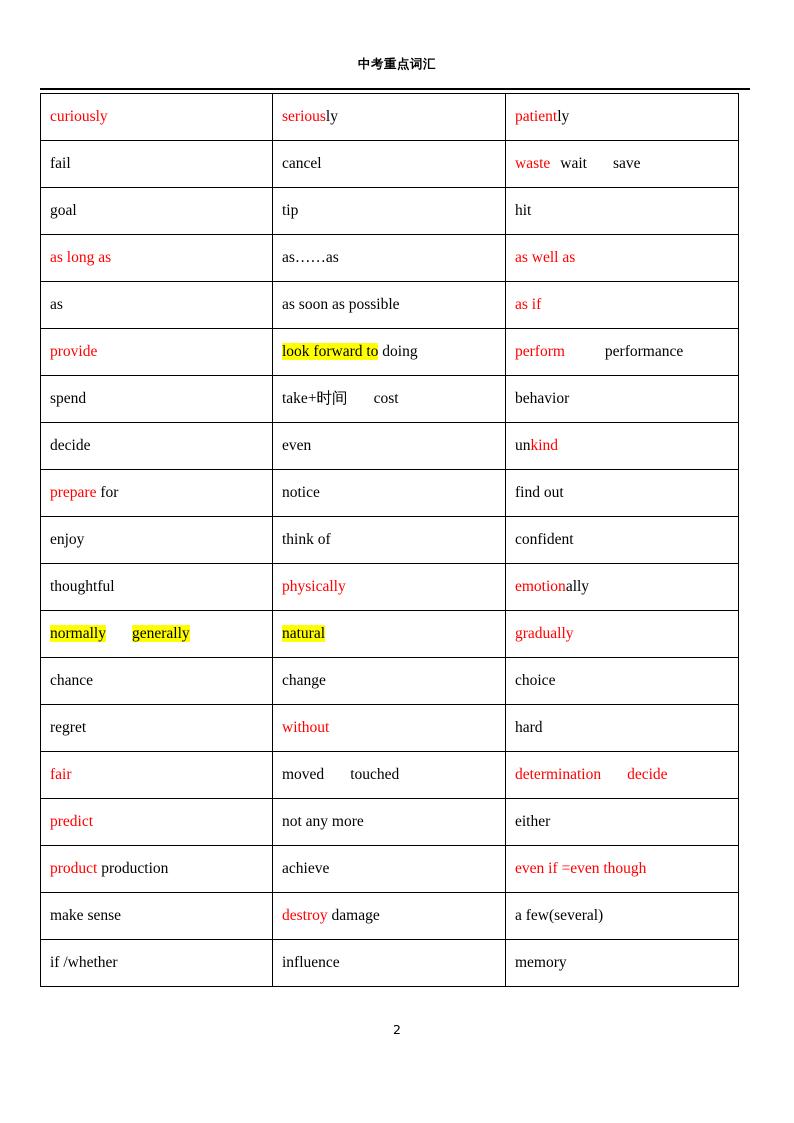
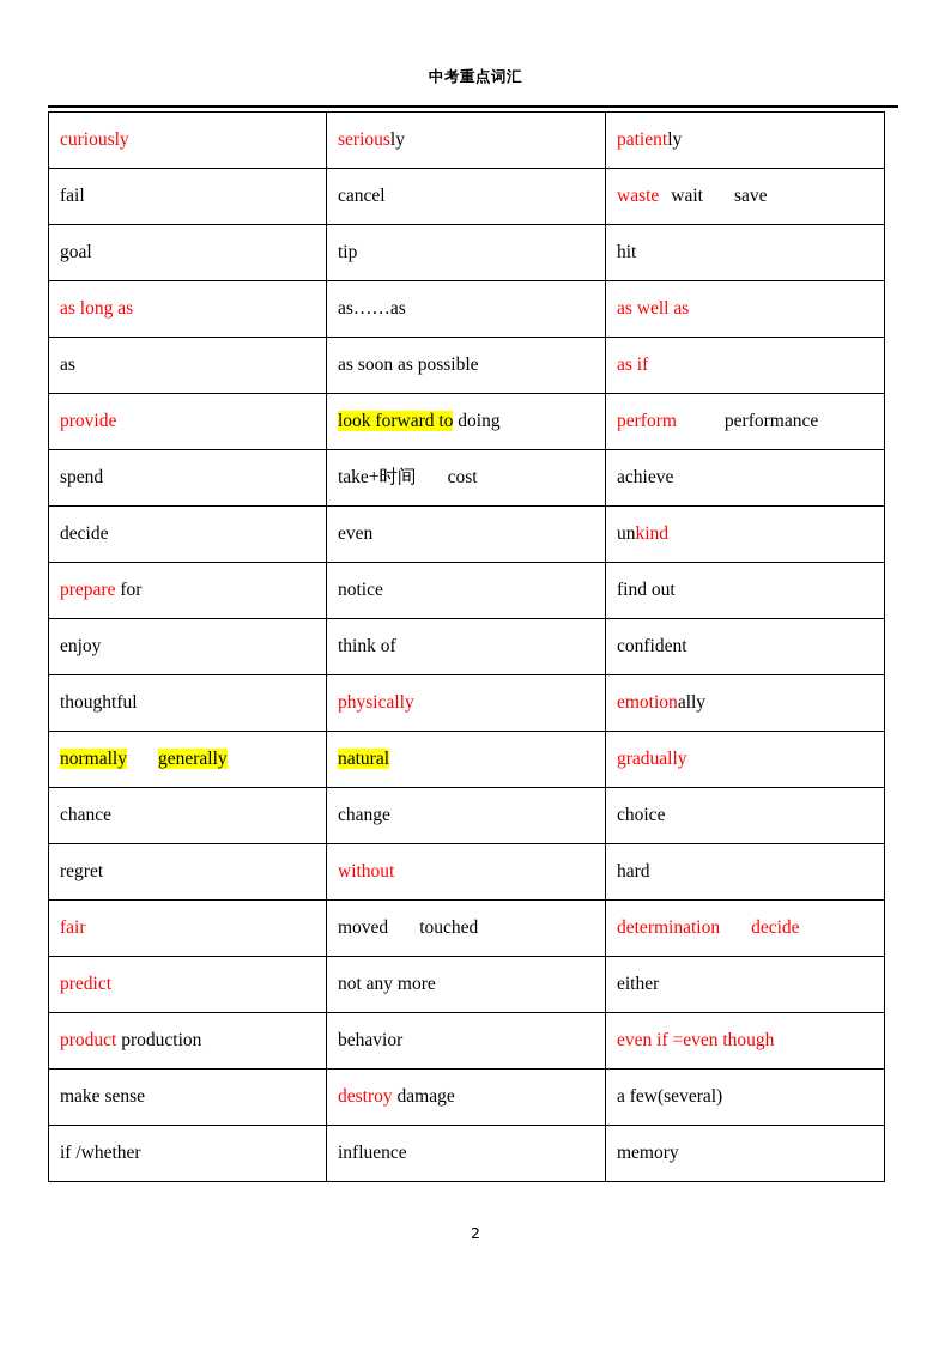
  中考重点词汇
  curiously	seriously	patiently
  fail	cancel	waste wait save
  goal	tip	hit
  as long as	as……as	as well as
  as	as soon as possible	as if
  provide	look forward to doing	perform performance
- spend	take+时间 cost	behavior
+ spend	take+时间 cost	achieve
  decide	even	unkind
  prepare for	notice	find out
  enjoy	think of	confident
  thoughtful	physically	emotionally
  normally generally	natural	gradually
  chance	change	choice
  regret	without	hard
  fair	moved touched	determination decide
  predict	not any more	either
- product production	achieve	even if =even though
+ product production	behavior	even if =even though
  make sense	destroy damage	a few(several)
  if /whether	influence	memory
  2
